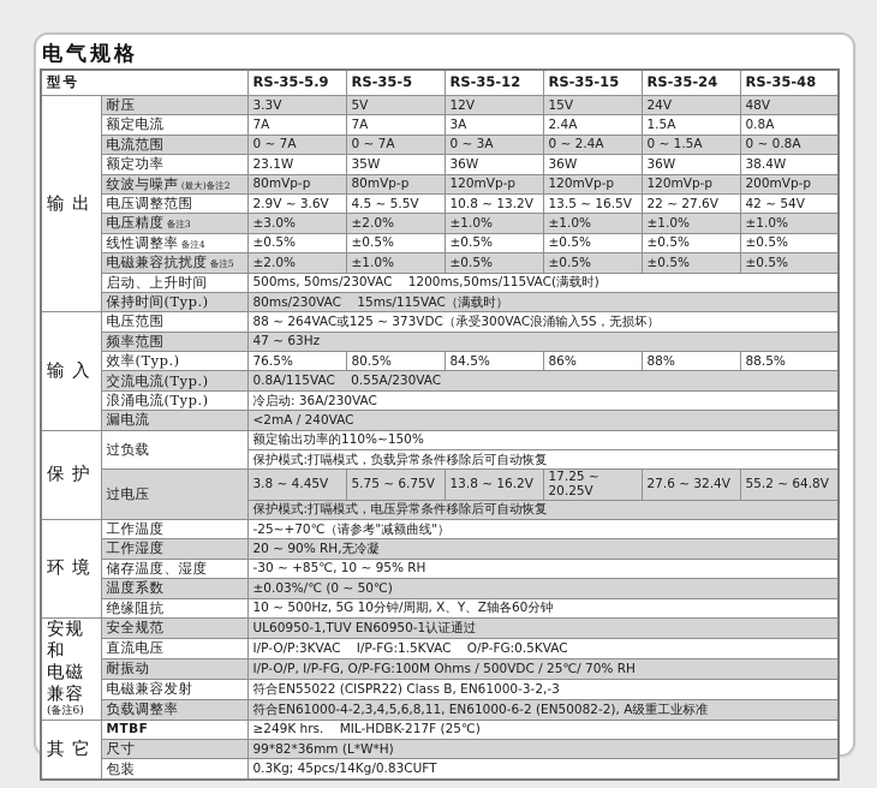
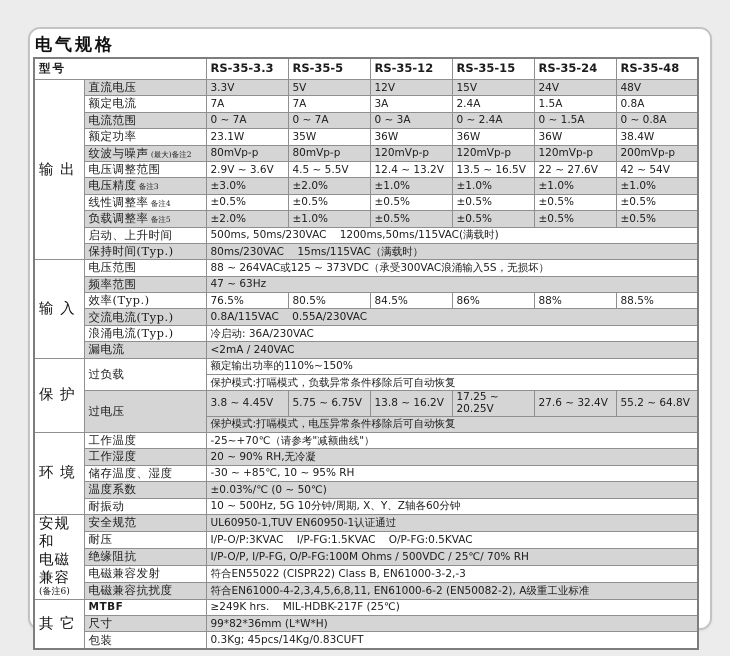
  电气规格
- 型号	RS-35-5.9	RS-35-5	RS-35-12	RS-35-15	RS-35-24	RS-35-48
+ 型号	RS-35-3.3	RS-35-5	RS-35-12	RS-35-15	RS-35-24	RS-35-48
- 输 出	耐压	3.3V	5V	12V	15V	24V	48V
+ 输 出	直流电压	3.3V	5V	12V	15V	24V	48V
  额定电流	7A	7A	3A	2.4A	1.5A	0.8A
  电流范围	0 ~ 7A	0 ~ 7A	0 ~ 3A	0 ~ 2.4A	0 ~ 1.5A	0 ~ 0.8A
  额定功率	23.1W	35W	36W	36W	36W	38.4W
  纹波与噪声 (最大)备注2	80mVp-p	80mVp-p	120mVp-p	120mVp-p	120mVp-p	200mVp-p
- 电压调整范围	2.9V ~ 3.6V	4.5 ~ 5.5V	10.8 ~ 13.2V	13.5 ~ 16.5V	22 ~ 27.6V	42 ~ 54V
+ 电压调整范围	2.9V ~ 3.6V	4.5 ~ 5.5V	12.4 ~ 13.2V	13.5 ~ 16.5V	22 ~ 27.6V	42 ~ 54V
  电压精度 备注3	±3.0%	±2.0%	±1.0%	±1.0%	±1.0%	±1.0%
  线性调整率 备注4	±0.5%	±0.5%	±0.5%	±0.5%	±0.5%	±0.5%
- 电磁兼容抗扰度 备注5	±2.0%	±1.0%	±0.5%	±0.5%	±0.5%	±0.5%
+ 负载调整率 备注5	±2.0%	±1.0%	±0.5%	±0.5%	±0.5%	±0.5%
  启动、上升时间	500ms, 50ms/230VAC 1200ms,50ms/115VAC(满载时)
  保持时间(Typ.)	80ms/230VAC 15ms/115VAC（满载时）
  输 入	电压范围	88 ~ 264VAC或125 ~ 373VDC（承受300VAC浪涌输入5S，无损坏）
  频率范围	47 ~ 63Hz
  效率(Typ.)	76.5%	80.5%	84.5%	86%	88%	88.5%
  交流电流(Typ.)	0.8A/115VAC 0.55A/230VAC
  浪涌电流(Typ.)	冷启动: 36A/230VAC
  漏电流	<2mA / 240VAC
  保 护	过负载	额定输出功率的110%~150%
  保护模式:打嗝模式，负载异常条件移除后可自动恢复
  过电压	3.8 ~ 4.45V	5.75 ~ 6.75V	13.8 ~ 16.2V	17.25 ~ 20.25V	27.6 ~ 32.4V	55.2 ~ 64.8V
  保护模式:打嗝模式，电压异常条件移除后可自动恢复
  环 境	工作温度	-25~+70℃（请参考"减额曲线"）
  工作湿度	20 ~ 90% RH,无冷凝
  储存温度、湿度	-30 ~ +85℃, 10 ~ 95% RH
  温度系数	±0.03%/℃ (0 ~ 50℃)
- 绝缘阻抗	10 ~ 500Hz, 5G 10分钟/周期, X、Y、Z轴各60分钟
+ 耐振动	10 ~ 500Hz, 5G 10分钟/周期, X、Y、Z轴各60分钟
  安规和电磁兼容(备注6)	安全规范	UL60950-1,TUV EN60950-1认证通过
- 直流电压	I/P-O/P:3KVAC I/P-FG:1.5KVAC O/P-FG:0.5KVAC
+ 耐压	I/P-O/P:3KVAC I/P-FG:1.5KVAC O/P-FG:0.5KVAC
- 耐振动	I/P-O/P, I/P-FG, O/P-FG:100M Ohms / 500VDC / 25℃/ 70% RH
+ 绝缘阻抗	I/P-O/P, I/P-FG, O/P-FG:100M Ohms / 500VDC / 25℃/ 70% RH
  电磁兼容发射	符合EN55022 (CISPR22) Class B, EN61000-3-2,-3
- 负载调整率	符合EN61000-4-2,3,4,5,6,8,11, EN61000-6-2 (EN50082-2), A级重工业标准
+ 电磁兼容抗扰度	符合EN61000-4-2,3,4,5,6,8,11, EN61000-6-2 (EN50082-2), A级重工业标准
  其 它	MTBF	≥249K hrs. MIL-HDBK-217F (25℃)
  尺寸	99*82*36mm (L*W*H)
  包装	0.3Kg; 45pcs/14Kg/0.83CUFT
